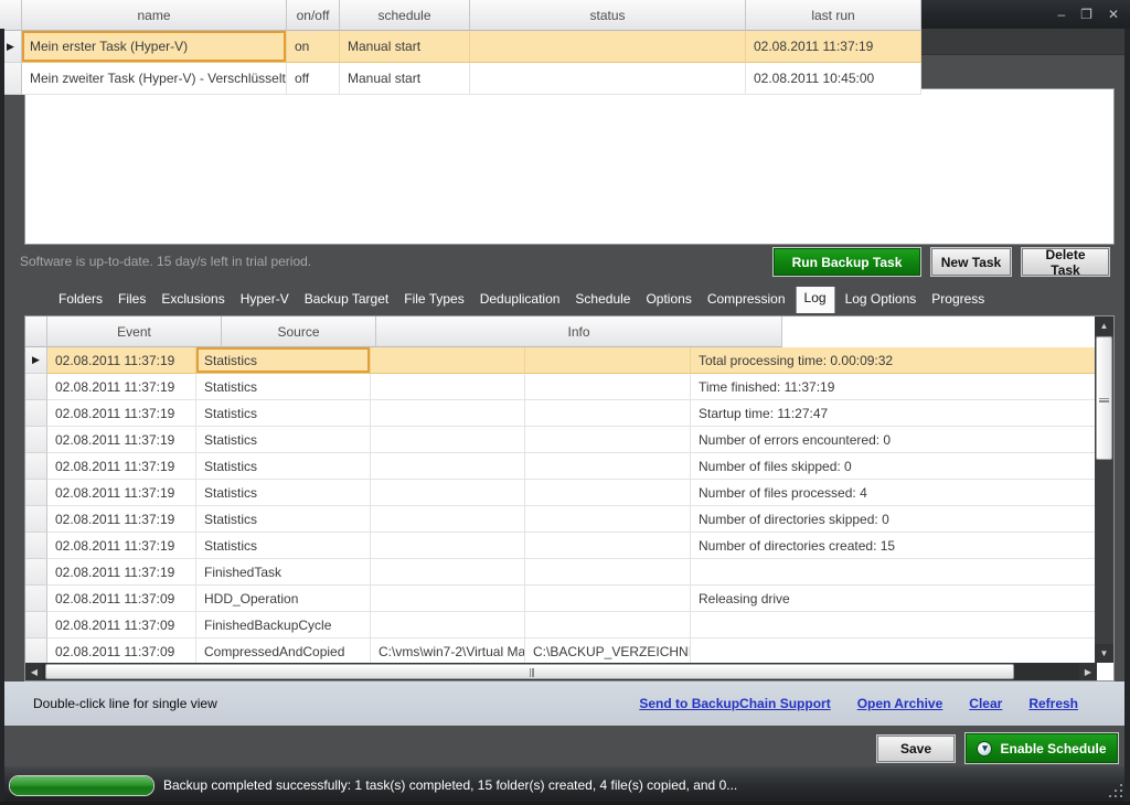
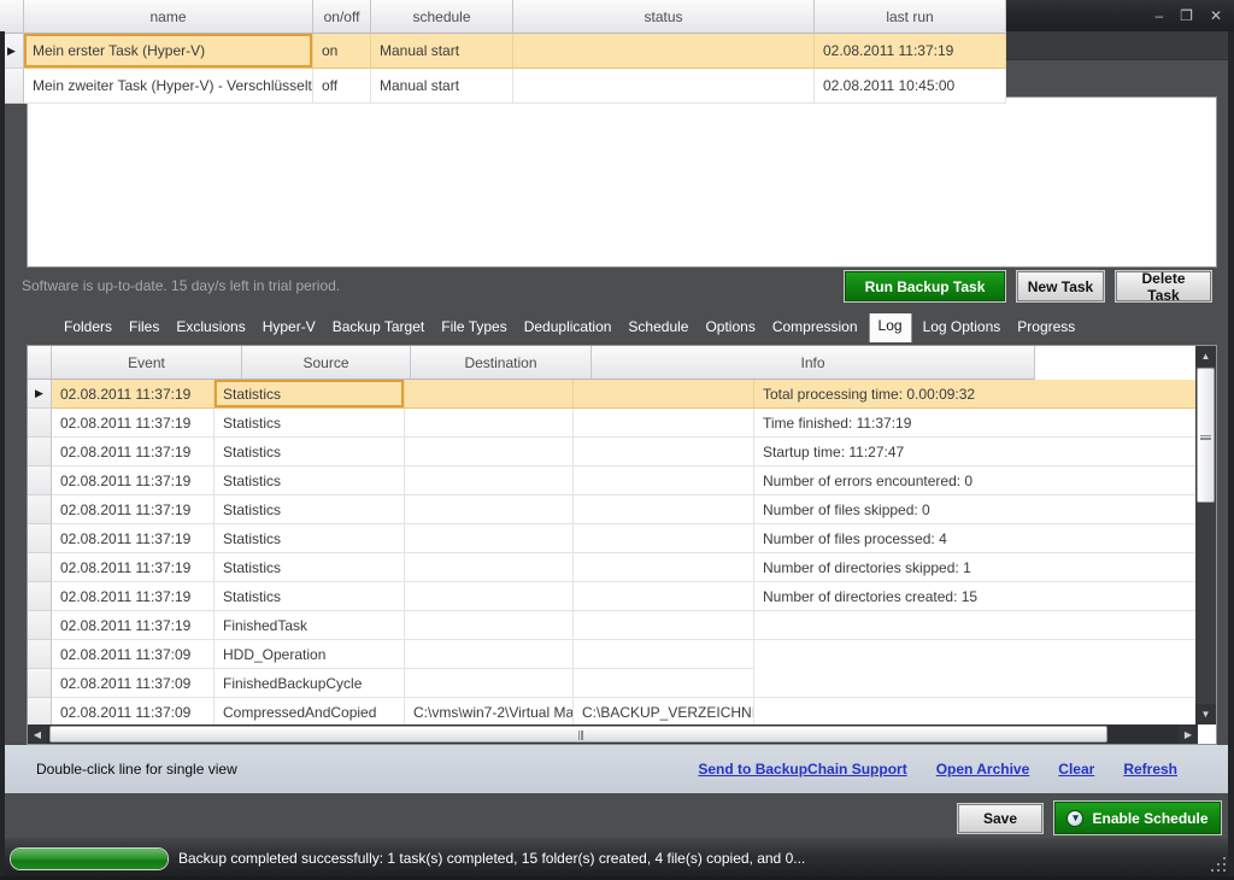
  –
  ❐
  ✕
  name
  on/off
  schedule
  status
  last run
  ▶
  Mein erster Task (Hyper-V)
  on
  Manual start
  02.08.2011 11:37:19
  Mein zweiter Task (Hyper-V) - Verschlüsselt
  off
  Manual start
  02.08.2011 10:45:00
  Software is up-to-date. 15 day/s left in trial period.
  Run Backup Task
  New Task
  Delete Task
  Folders
  Files
  Exclusions
  Hyper-V
  Backup Target
  File Types
  Deduplication
  Schedule
  Options
  Compression
  Log
  Log Options
  Progress
  Event
  Source
+ Destination
  Info
  ▶
  02.08.2011 11:37:19
  Statistics
  Total processing time: 0.00:09:32
  02.08.2011 11:37:19
  Statistics
  Time finished: 11:37:19
  02.08.2011 11:37:19
  Statistics
  Startup time: 11:27:47
  02.08.2011 11:37:19
  Statistics
  Number of errors encountered: 0
  02.08.2011 11:37:19
  Statistics
  Number of files skipped: 0
  02.08.2011 11:37:19
  Statistics
  Number of files processed: 4
  02.08.2011 11:37:19
  Statistics
- Number of directories skipped: 0
+ Number of directories skipped: 1
  02.08.2011 11:37:19
  Statistics
  Number of directories created: 15
  02.08.2011 11:37:19
  FinishedTask
  02.08.2011 11:37:09
  HDD_Operation
- Releasing drive
  02.08.2011 11:37:09
  FinishedBackupCycle
  02.08.2011 11:37:09
  CompressedAndCopied
  C:\vms\win7-2\Virtual Ma
  C:\BACKUP_VERZEICHN
  ▲
  ▼
  ◀
  ▶
  Double-click line for single view
  Send to BackupChain Support
  Open Archive
  Clear
  Refresh
  Save
  ▾
  Enable Schedule
  Backup completed successfully: 1 task(s) completed, 15 folder(s) created, 4 file(s) copied, and 0...
